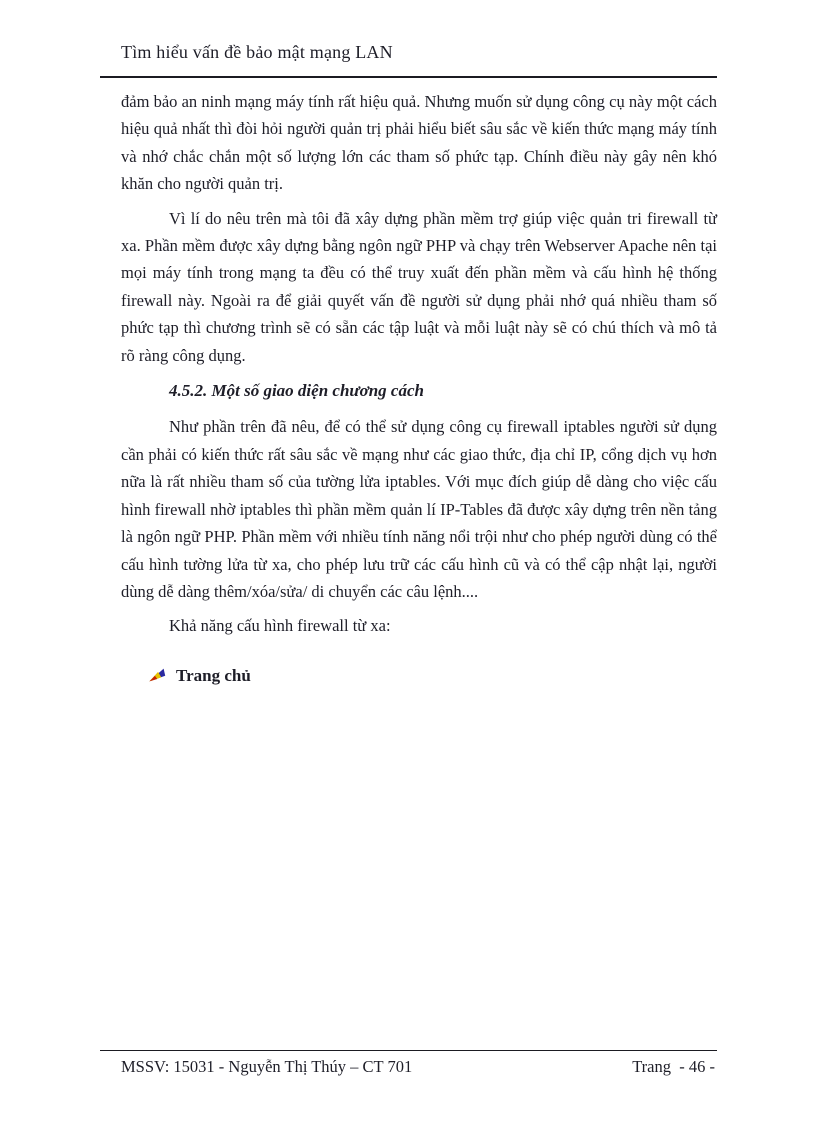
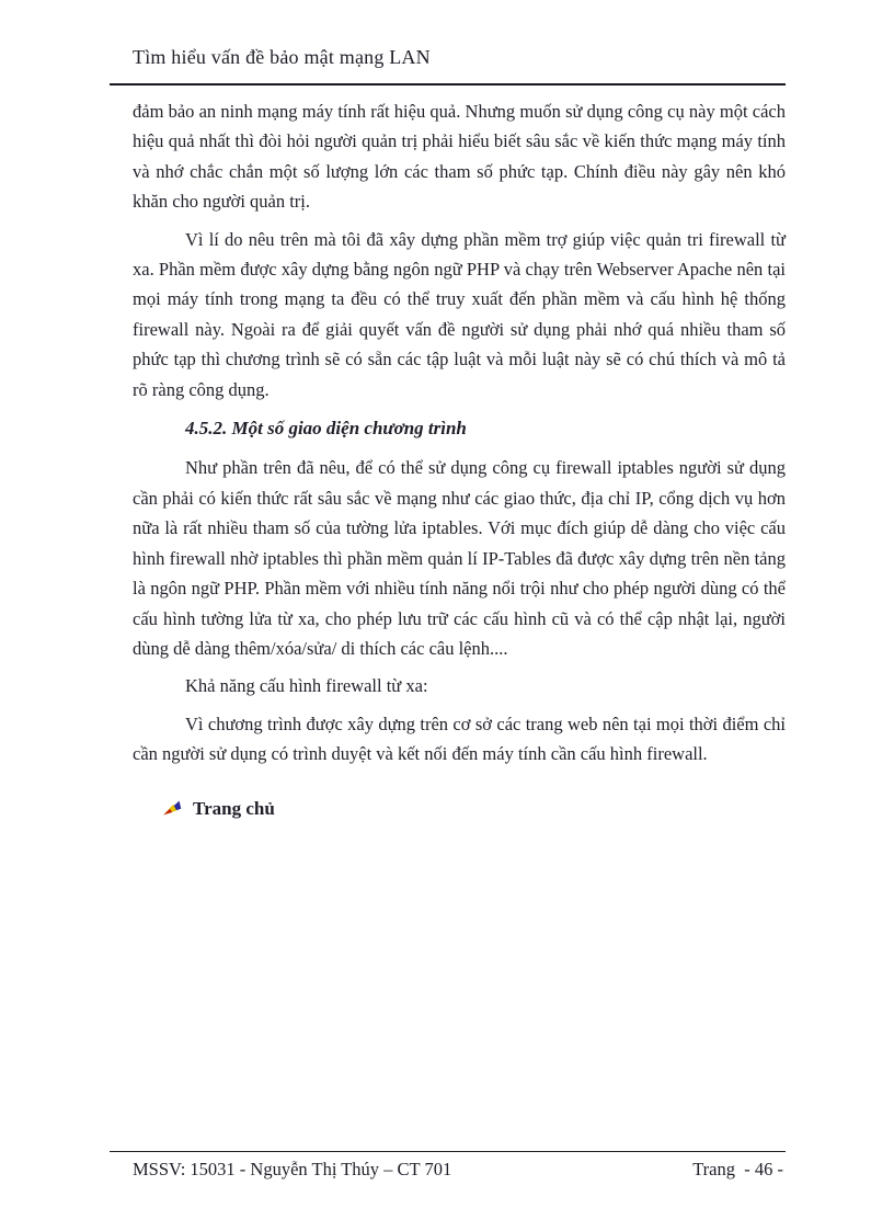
  Tìm hiểu vấn đề bảo mật mạng LAN
  đảm bảo an ninh mạng máy tính rất hiệu quả. Nhưng muốn sử dụng công cụ này một cách hiệu quả nhất thì đòi hỏi người quản trị phải hiểu biết sâu sắc về kiến thức mạng máy tính và nhớ chắc chắn một số lượng lớn các tham số phức tạp. Chính điều này gây nên khó khăn cho người quản trị.
  Vì lí do nêu trên mà tôi đã xây dựng phần mềm trợ giúp việc quản tri firewall từ xa. Phần mềm được xây dựng bằng ngôn ngữ PHP và chạy trên Webserver Apache nên tại mọi máy tính trong mạng ta đều có thể truy xuất đến phần mềm và cấu hình hệ thống firewall này. Ngoài ra để giải quyết vấn đề người sử dụng phải nhớ quá nhiều tham số phức tạp thì chương trình sẽ có sẵn các tập luật và mỗi luật này sẽ có chú thích và mô tả rõ ràng công dụng.
- 4.5.2. Một số giao diện chương cách
+ 4.5.2. Một số giao diện chương trình
- Như phần trên đã nêu, để có thể sử dụng công cụ firewall iptables người sử dụng cần phải có kiến thức rất sâu sắc về mạng như các giao thức, địa chỉ IP, cổng dịch vụ hơn nữa là rất nhiều tham số của tường lửa iptables. Với mục đích giúp dễ dàng cho việc cấu hình firewall nhờ iptables thì phần mềm quản lí IP-Tables đã được xây dựng trên nền tảng là ngôn ngữ PHP. Phần mềm với nhiều tính năng nổi trội như cho phép người dùng có thể cấu hình tường lửa từ xa, cho phép lưu trữ các cấu hình cũ và có thể cập nhật lại, người dùng dễ dàng thêm/xóa/sửa/ di chuyển các câu lệnh....
+ Như phần trên đã nêu, để có thể sử dụng công cụ firewall iptables người sử dụng cần phải có kiến thức rất sâu sắc về mạng như các giao thức, địa chỉ IP, cổng dịch vụ hơn nữa là rất nhiều tham số của tường lửa iptables. Với mục đích giúp dễ dàng cho việc cấu hình firewall nhờ iptables thì phần mềm quản lí IP-Tables đã được xây dựng trên nền tảng là ngôn ngữ PHP. Phần mềm với nhiều tính năng nổi trội như cho phép người dùng có thể cấu hình tường lửa từ xa, cho phép lưu trữ các cấu hình cũ và có thể cập nhật lại, người dùng dễ dàng thêm/xóa/sửa/ di thích các câu lệnh....
  Khả năng cấu hình firewall từ xa:
+ Vì chương trình được xây dựng trên cơ sở các trang web nên tại mọi thời điểm chỉ cần người sử dụng có trình duyệt và kết nối đến máy tính cần cấu hình firewall.
  Trang chủ
  MSSV: 15031 - Nguyễn Thị Thúy – CT 701
  Trang - 46 -
